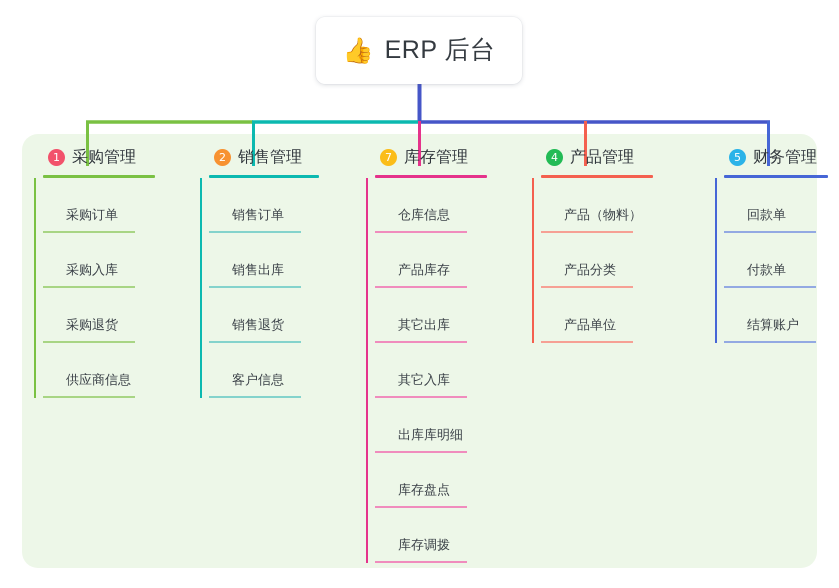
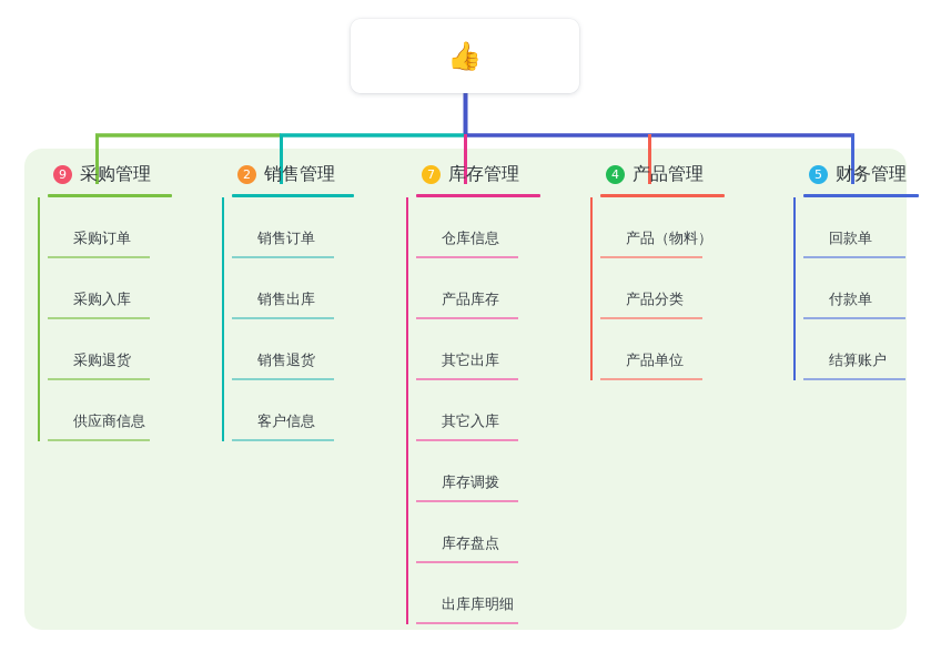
  👍
- ERP 后台
- 1
+ 9
  采购管理
  采购订单
  采购入库
  采购退货
  供应商信息
  2
  销售管理
  销售订单
  销售出库
  销售退货
  客户信息
  7
  库存管理
  仓库信息
  产品库存
  其它出库
  其它入库
- 出库库明细
+ 库存调拨
  库存盘点
- 库存调拨
+ 出库库明细
  4
  产品管理
  产品（物料）
  产品分类
  产品单位
  5
  财务管理
  回款单
  付款单
  结算账户
